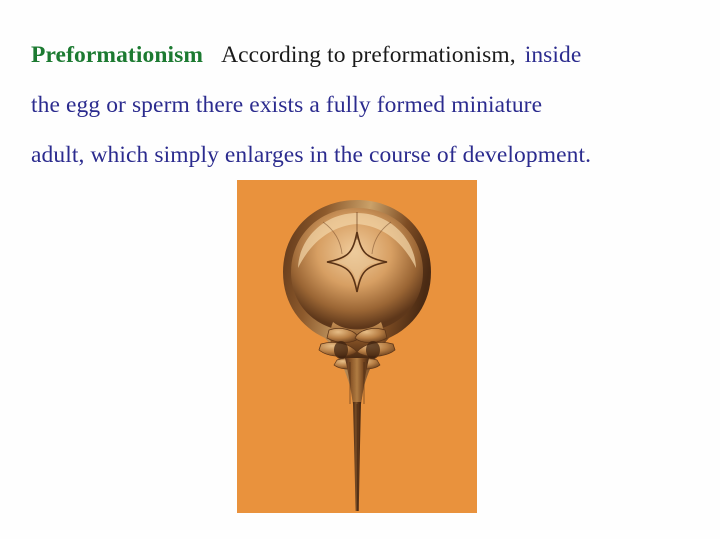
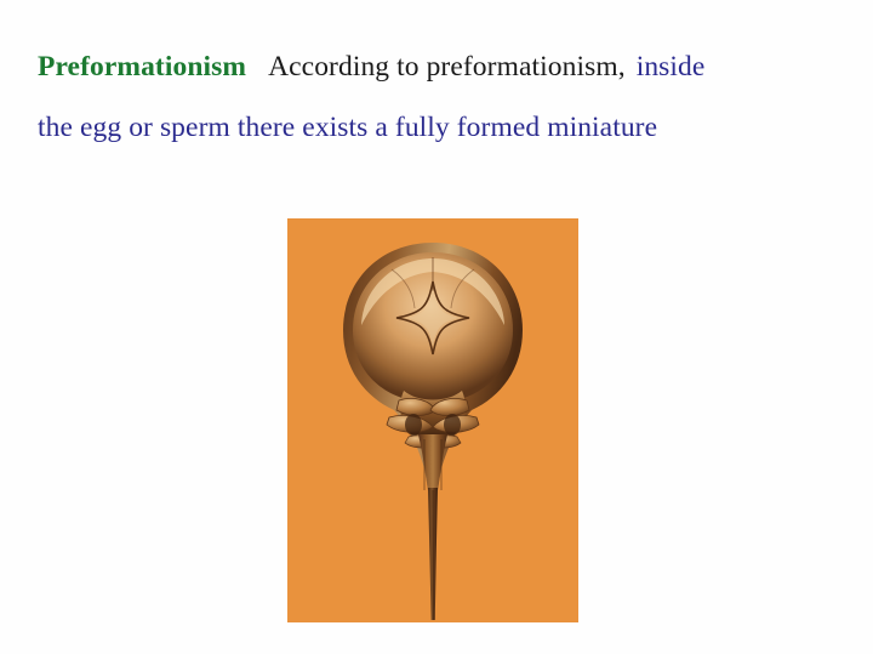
  Preformationism According to preformationism, inside
  the egg or sperm there exists a fully formed miniature
- adult, which simply enlarges in the course of development.
